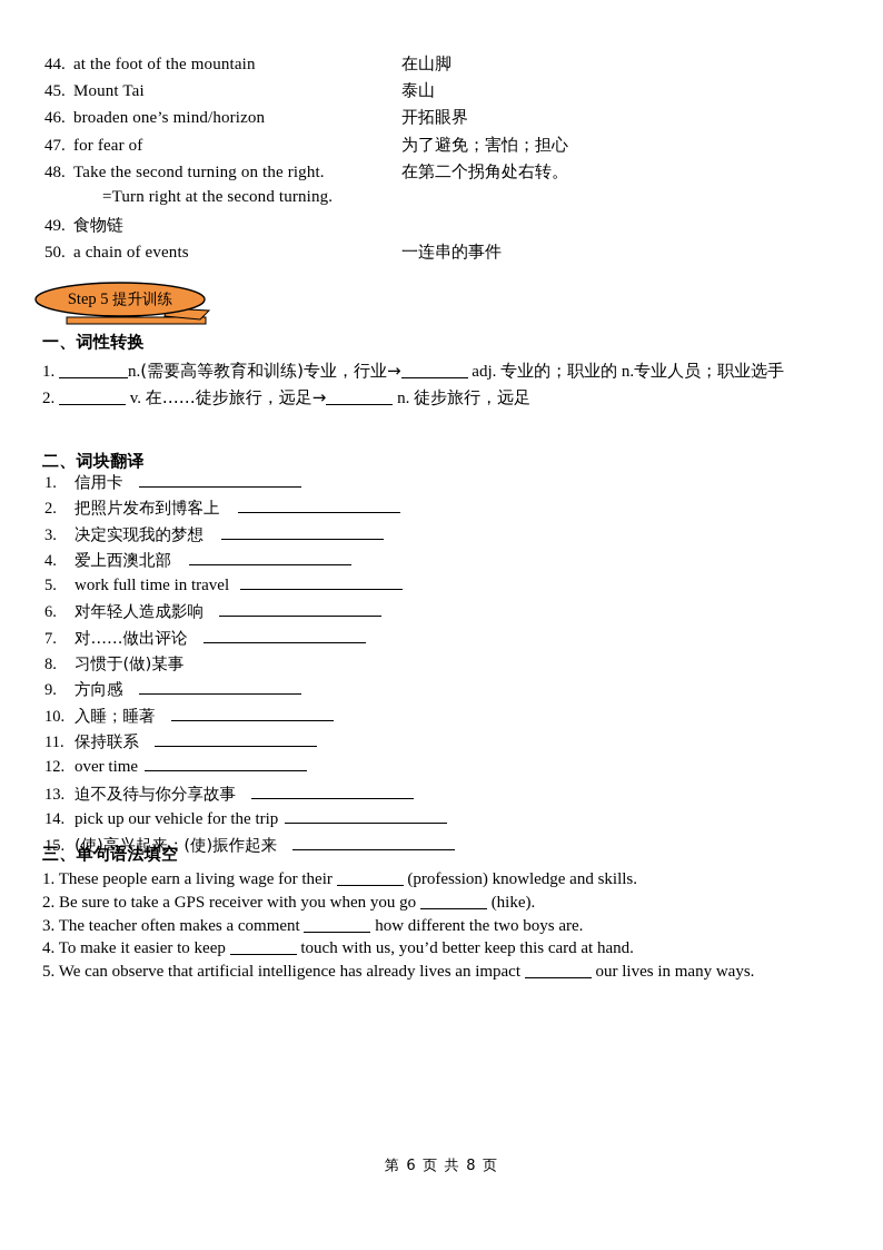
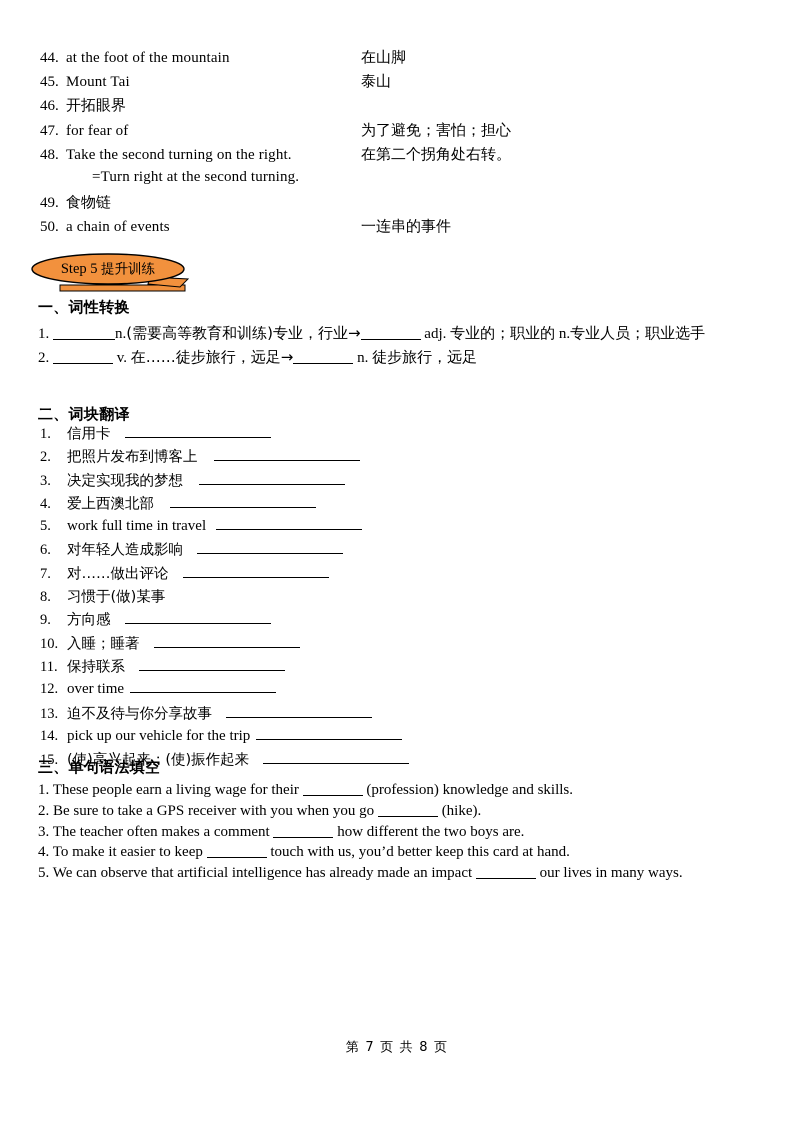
  44.
  at the foot of the mountain
  在山脚
  45.
  Mount Tai
  泰山
  46.
- broaden one’s mind/horizon
  开拓眼界
  47.
  for fear of
  为了避免；害怕；担心
  48.
  Take the second turning on the right.
  在第二个拐角处右转。
  =Turn right at the second turning.
  49.
  食物链
  50.
  a chain of events
  一连串的事件
  Step 5 提升训练
  一、词性转换
  1. n.(需要高等教育和训练)专业，行业→ adj. 专业的；职业的 n.专业人员；职业选手
  2. v. 在……徒步旅行，远足→ n. 徒步旅行，远足
  二、词块翻译
  1.
  信用卡
  2.
  把照片发布到博客上
  3.
  决定实现我的梦想
  4.
  爱上西澳北部
  5.
  work full time in travel
  6.
  对年轻人造成影响
  7.
  对……做出评论
  8.
  习惯于(做)某事
  9.
  方向感
  10.
  入睡；睡著
  11.
  保持联系
  12.
  over time
  13.
  迫不及待与你分享故事
  14.
  pick up our vehicle for the trip
  15.
  (使)高兴起来；(使)振作起来
  三、单句语法填空
  1. These people earn a living wage for their (profession) knowledge and skills.
  2. Be sure to take a GPS receiver with you when you go (hike).
  3. The teacher often makes a comment how different the two boys are.
  4. To make it easier to keep touch with us, you’d better keep this card at hand.
- 5. We can observe that artificial intelligence has already lives an impact our lives in many ways.
+ 5. We can observe that artificial intelligence has already made an impact our lives in many ways.
- 第 6 页 共 8 页
+ 第 7 页 共 8 页
